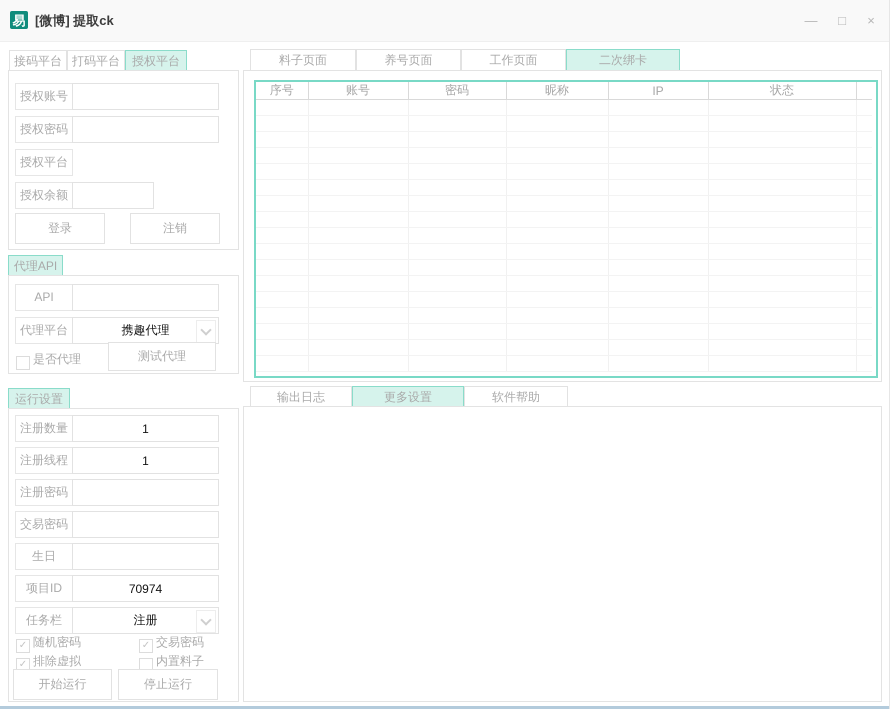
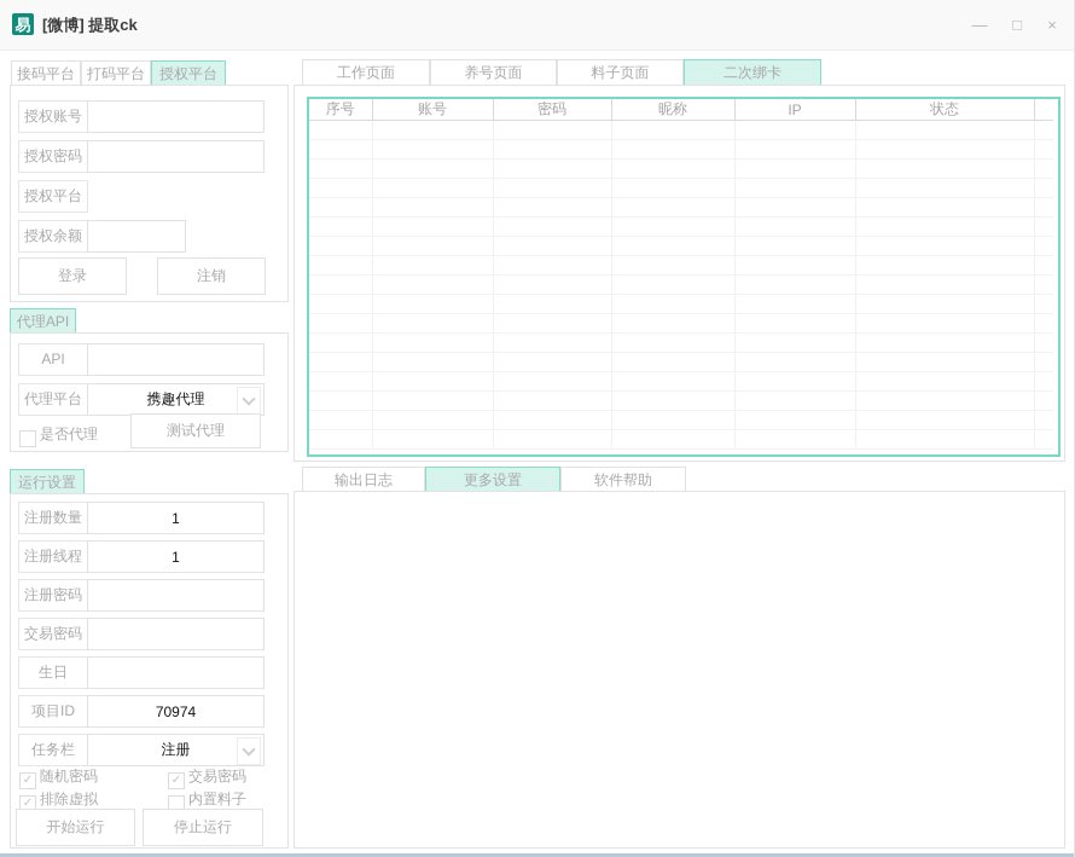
  易
  [微博] 提取ck
  —
  □
  ×
  接码平台
  打码平台
  授权平台
  授权账号
  授权密码
  授权平台
  授权余额
  登录
  注销
  代理API
  API
  代理平台
  携趣代理
  是否代理
  测试代理
  运行设置
  注册数量
  1
  注册线程
  1
  注册密码
  交易密码
  生日
  项目ID
  70974
  任务栏
  注册
  ✓ 随机密码
  ✓ 交易密码
  ✓ 排除虚拟
  内置料子
  开始运行
  停止运行
- 料子页面
+ 工作页面
  养号页面
- 工作页面
+ 料子页面
  二次绑卡
  序号	账号	密码	昵称	IP	状态
  输出日志
  更多设置
  软件帮助
